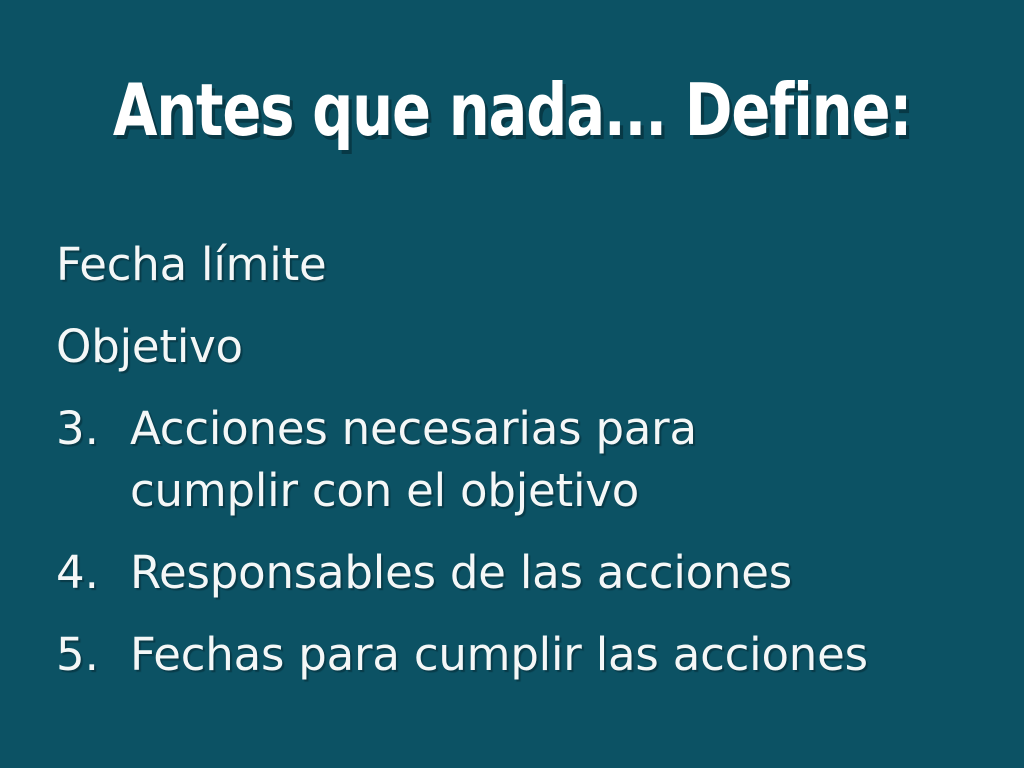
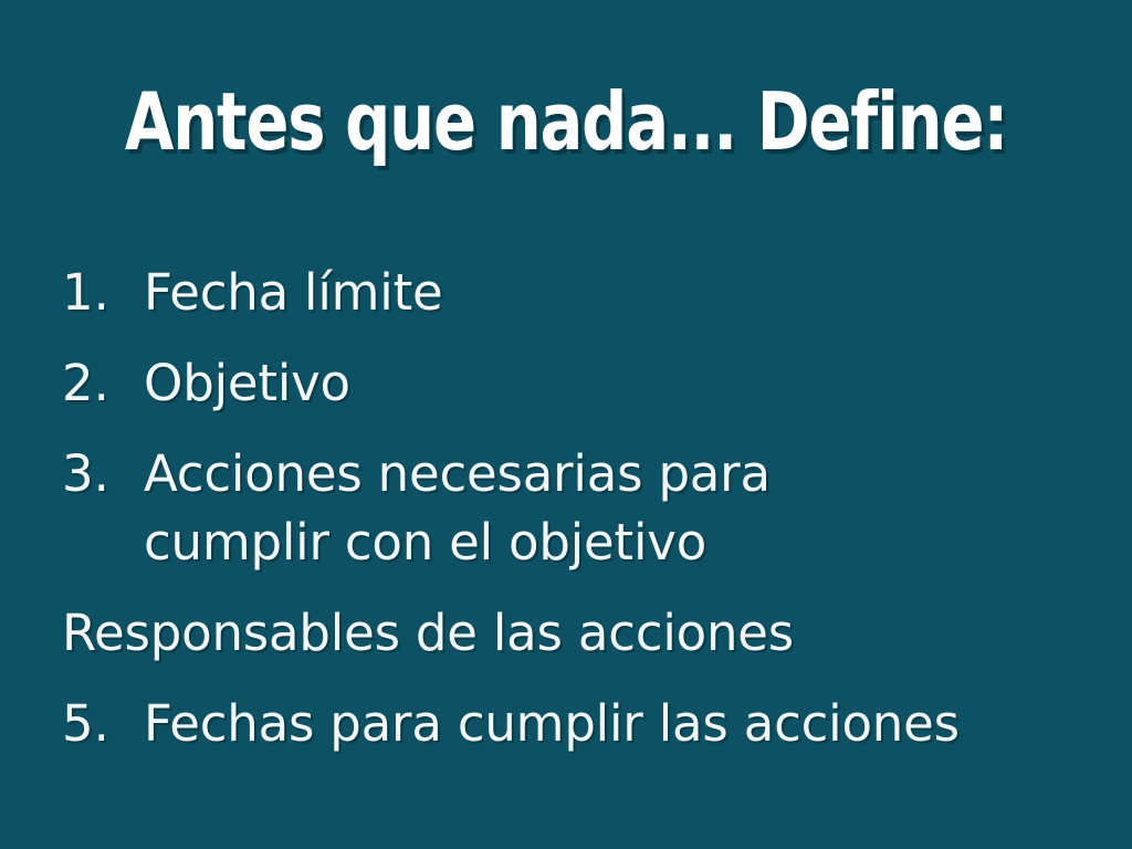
  Antes que nada... Define:
+ 1.
  Fecha límite
+ 2.
  Objetivo
  3.
  Acciones necesarias para
  cumplir con el objetivo
- 4.
  Responsables de las acciones
  5.
  Fechas para cumplir las acciones
